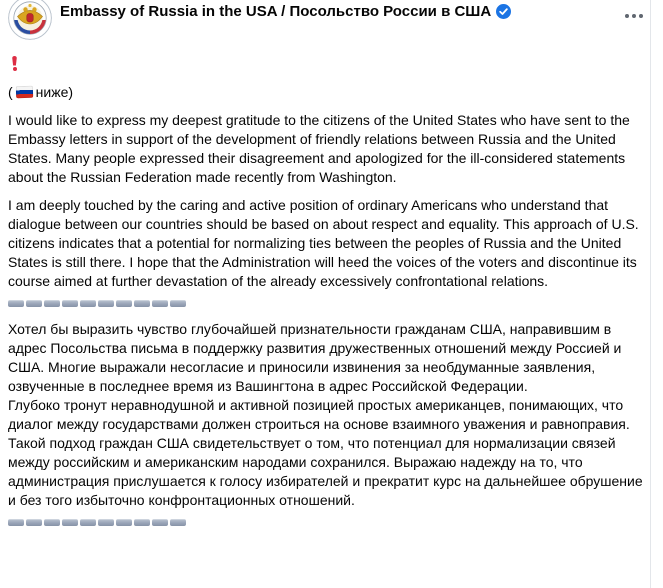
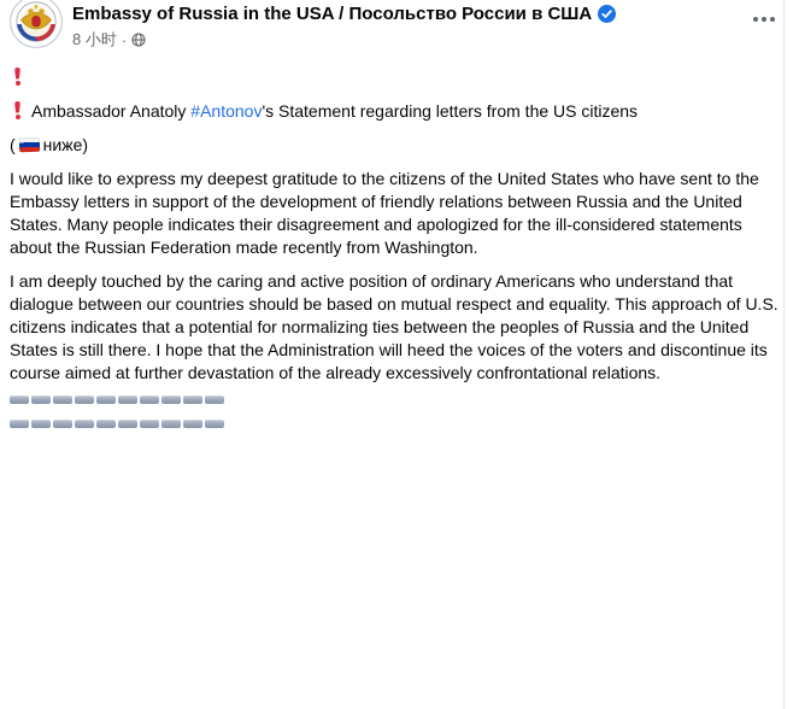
  Embassy of Russia in the USA / Посольство России в США
+ 8 小时
+ ·
+ Ambassador Anatoly #Antonov's Statement regarding letters from the US citizens
  ( ниже)
- I would like to express my deepest gratitude to the citizens of the United States who have sent to the Embassy letters in support of the development of friendly relations between Russia and the United States. Many people expressed their disagreement and apologized for the ill-considered statements about the Russian Federation made recently from Washington.
+ I would like to express my deepest gratitude to the citizens of the United States who have sent to the Embassy letters in support of the development of friendly relations between Russia and the United States. Many people indicates their disagreement and apologized for the ill-considered statements about the Russian Federation made recently from Washington.
- I am deeply touched by the caring and active position of ordinary Americans who understand that dialogue between our countries should be based on about respect and equality. This approach of U.S. citizens indicates that a potential for normalizing ties between the peoples of Russia and the United States is still there. I hope that the Administration will heed the voices of the voters and discontinue its course aimed at further devastation of the already excessively confrontational relations.
+ I am deeply touched by the caring and active position of ordinary Americans who understand that dialogue between our countries should be based on mutual respect and equality. This approach of U.S. citizens indicates that a potential for normalizing ties between the peoples of Russia and the United States is still there. I hope that the Administration will heed the voices of the voters and discontinue its course aimed at further devastation of the already excessively confrontational relations.
- Хотел бы выразить чувство глубочайшей признательности гражданам США, направившим в адрес Посольства письма в поддержку развития дружественных отношений между Россией и США. Многие выражали несогласие и приносили извинения за необдуманные заявления, озвученные в последнее время из Вашингтона в адрес Российской Федерации.
- Глубоко тронут неравнодушной и активной позицией простых американцев, понимающих, что диалог между государствами должен строиться на основе взаимного уважения и равноправия. Такой подход граждан США свидетельствует о том, что потенциал для нормализации связей между российским и американским народами сохранился. Выражаю надежду на то, что администрация прислушается к голосу избирателей и прекратит курс на дальнейшее обрушение и без того избыточно конфронтационных отношений.
